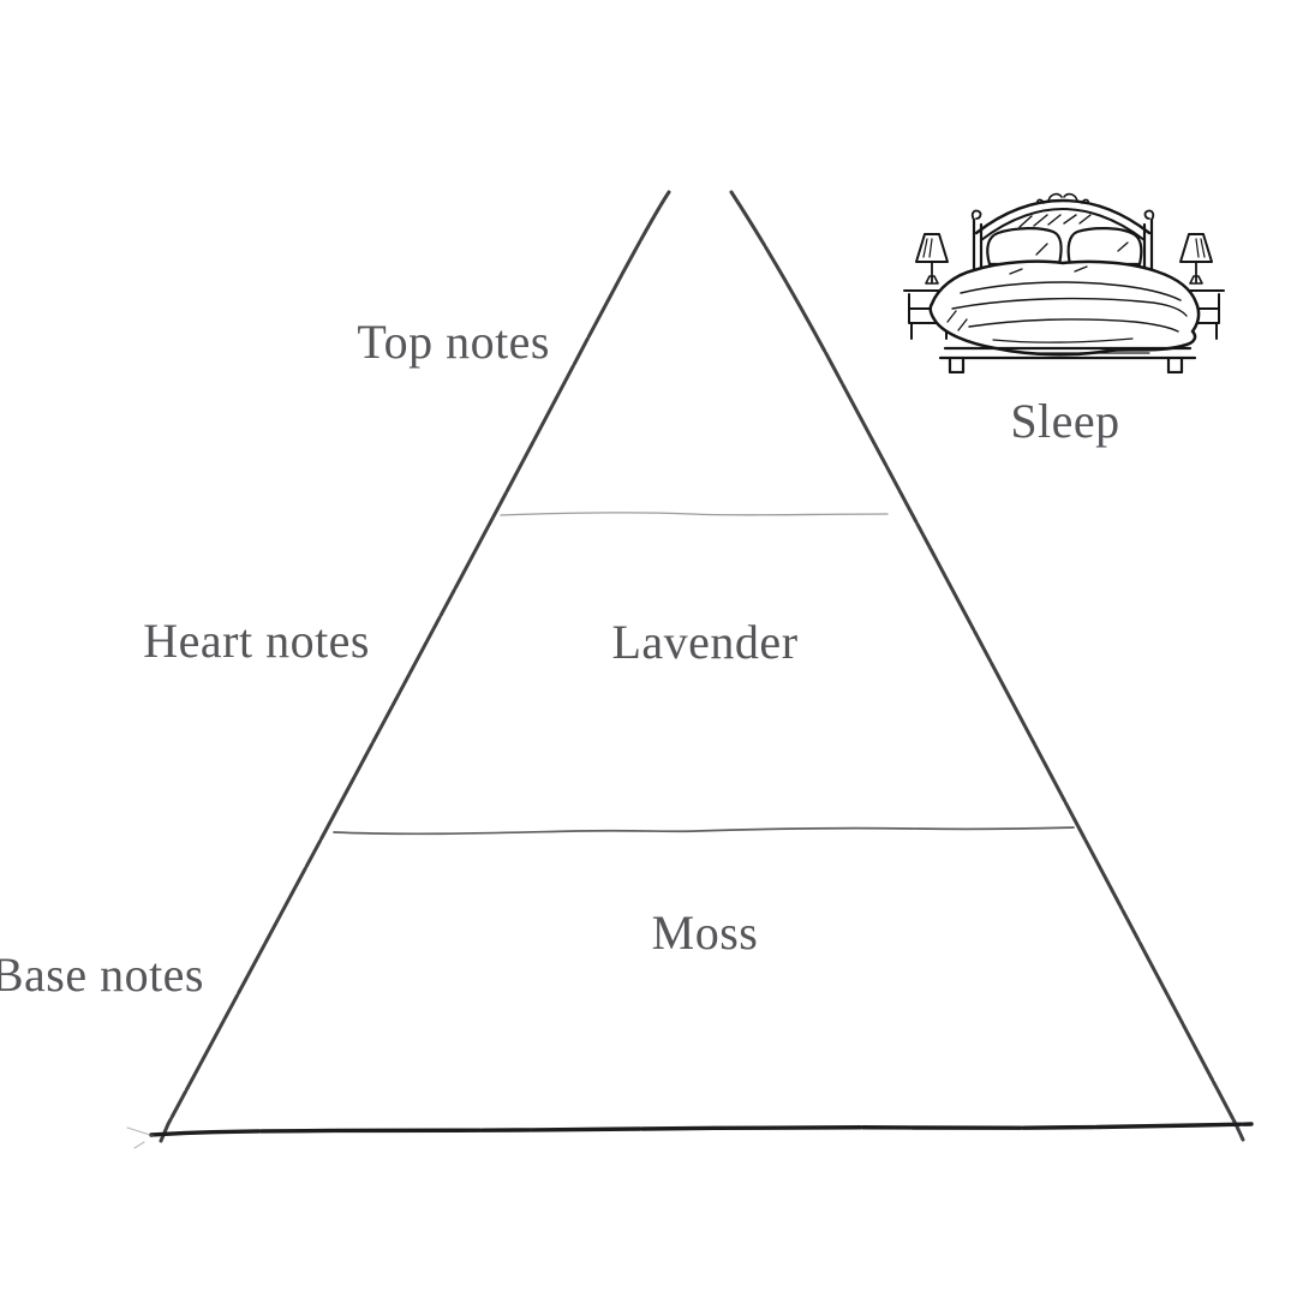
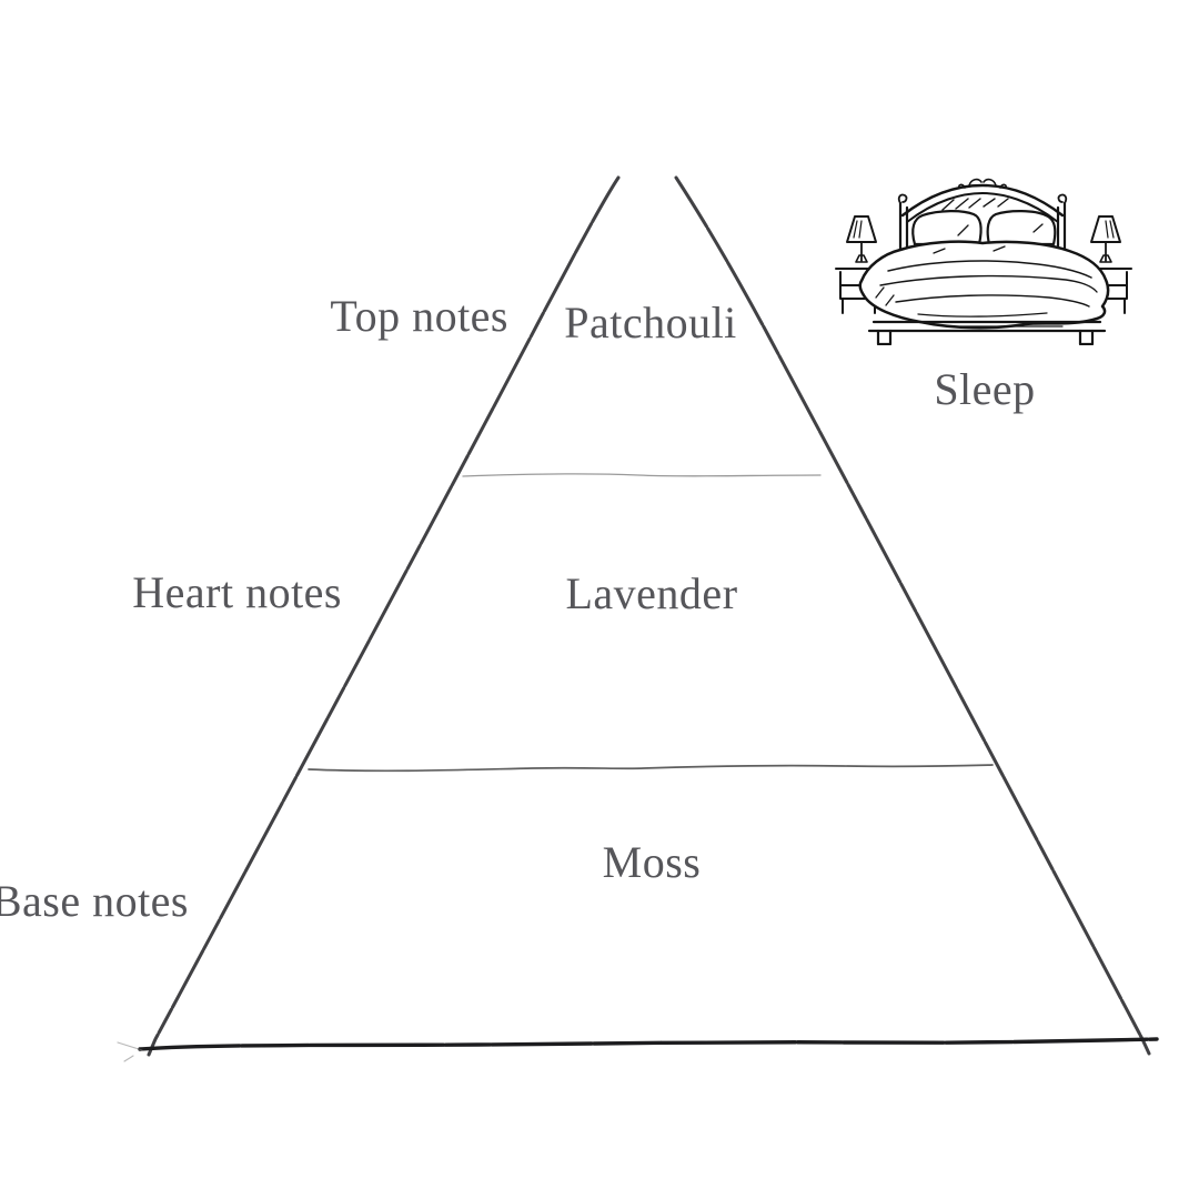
  Top notes
  Heart notes
  Base notes
+ Patchouli
  Lavender
  Moss
  Sleep
